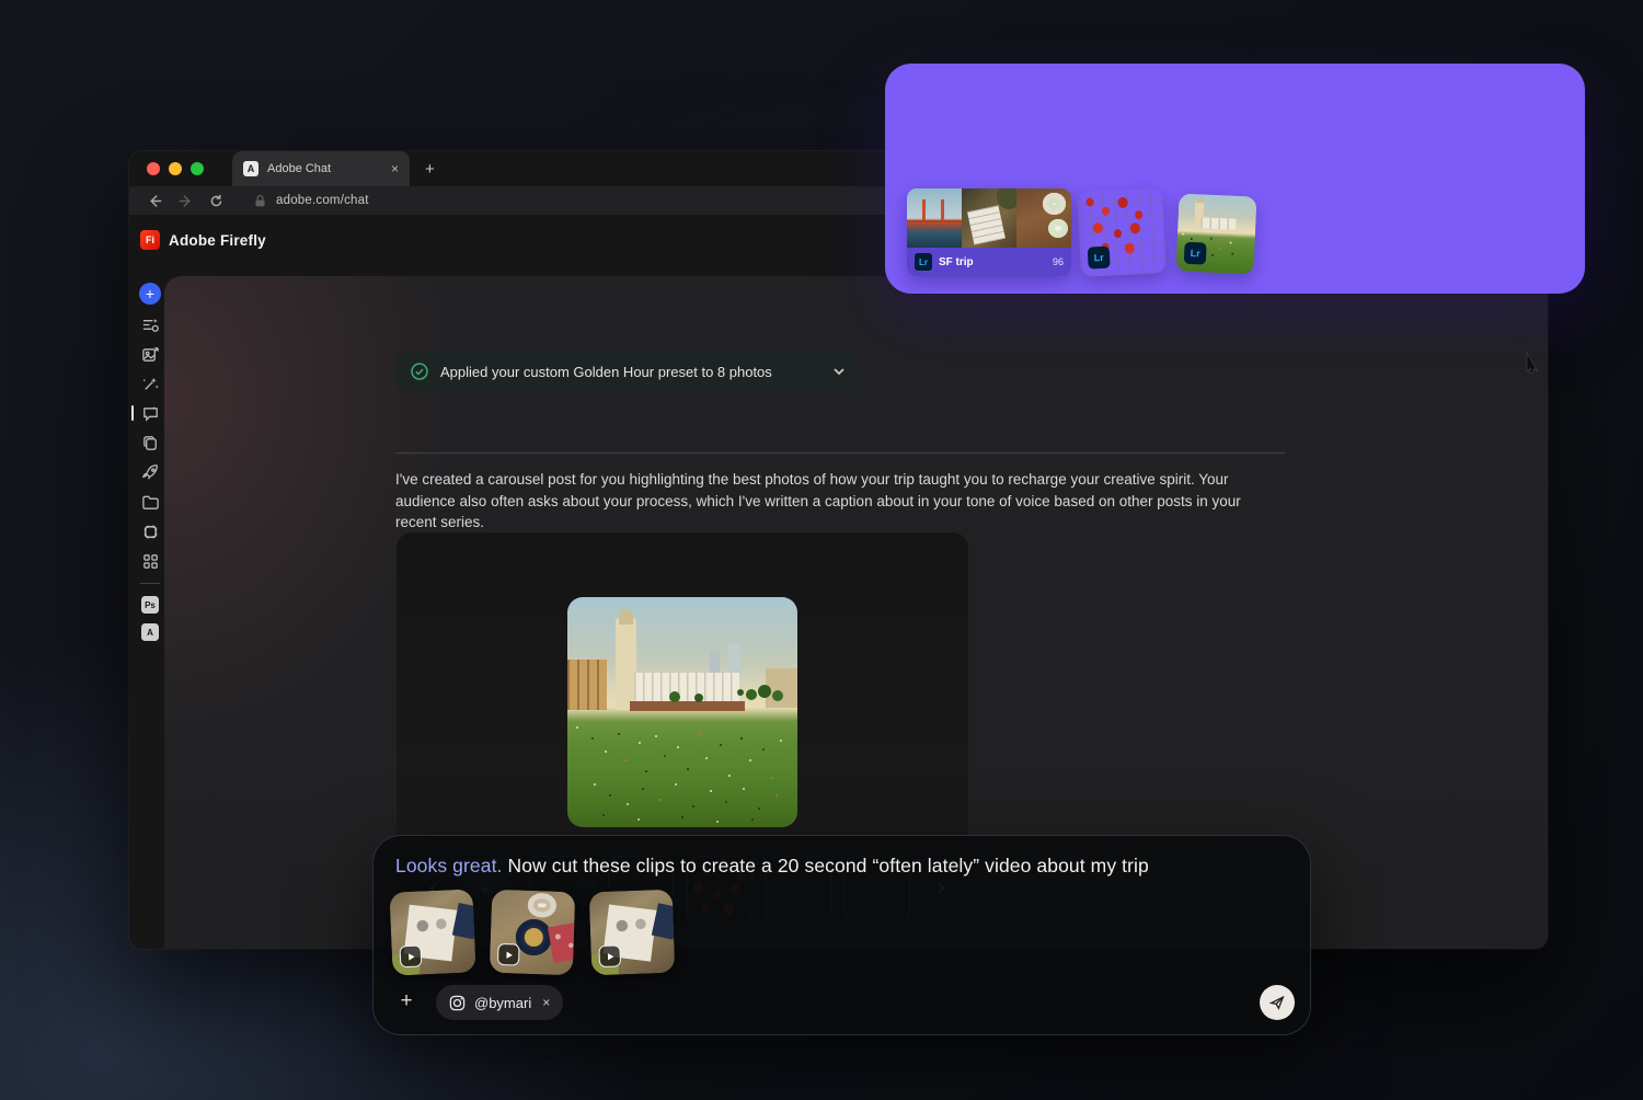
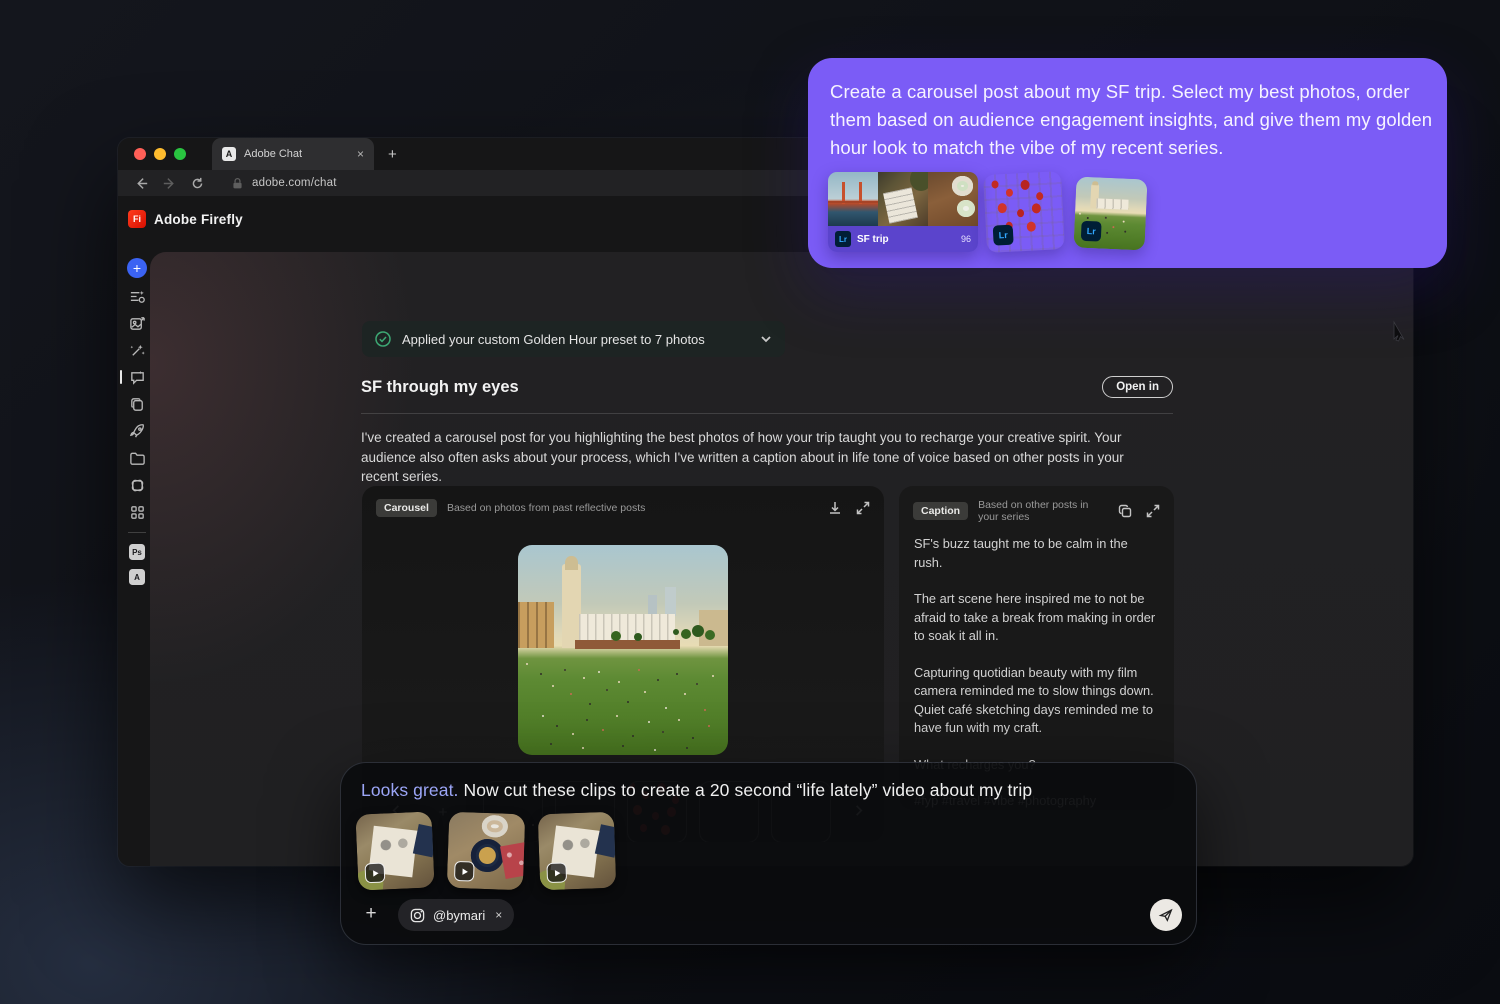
  A
  Adobe Chat
  ×
  +
  adobe.com/chat
  Fi
  Adobe Firefly
  +
  Ps
  A
- Applied your custom Golden Hour preset to 8 photos
+ Applied your custom Golden Hour preset to 7 photos
+ SF through my eyes
+ Open in
- I've created a carousel post for you highlighting the best photos of how your trip taught you to recharge your creative spirit. Your audience also often asks about your process, which I've written a caption about in your tone of voice based on other posts in your recent series.
+ I've created a carousel post for you highlighting the best photos of how your trip taught you to recharge your creative spirit. Your audience also often asks about your process, which I've written a caption about in life tone of voice based on other posts in your recent series.
+ Carousel
+ Based on photos from past reflective posts
+ Caption
+ Based on other posts in your series
+ SF's buzz taught me to be calm in the rush.
+ The art scene here inspired me to not be afraid to take a break from making in order to soak it all in.
+ Capturing quotidian beauty with my film camera reminded me to slow things down. Quiet café sketching days reminded me to have fun with my craft.
+ Create a carousel post about my SF trip. Select my best photos, order them based on audience engagement insights, and give them my golden hour look to match the vibe of my recent series.
  Lr
  SF trip
  96
- Looks great. Now cut these clips to create a 20 second “often lately” video about my trip
+ Looks great. Now cut these clips to create a 20 second “life lately” video about my trip
  +
  @bymari
  ×
